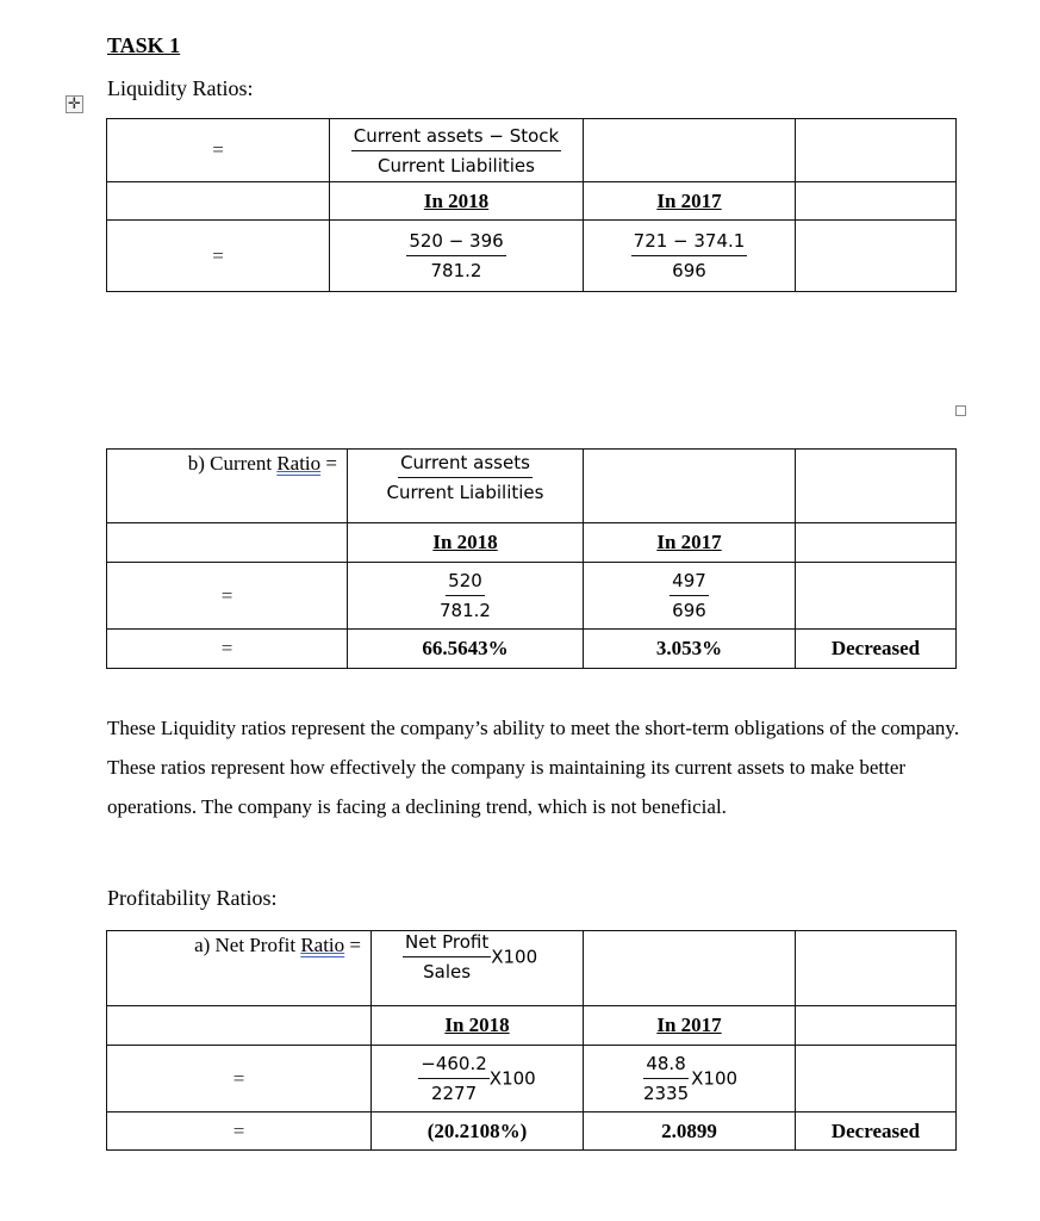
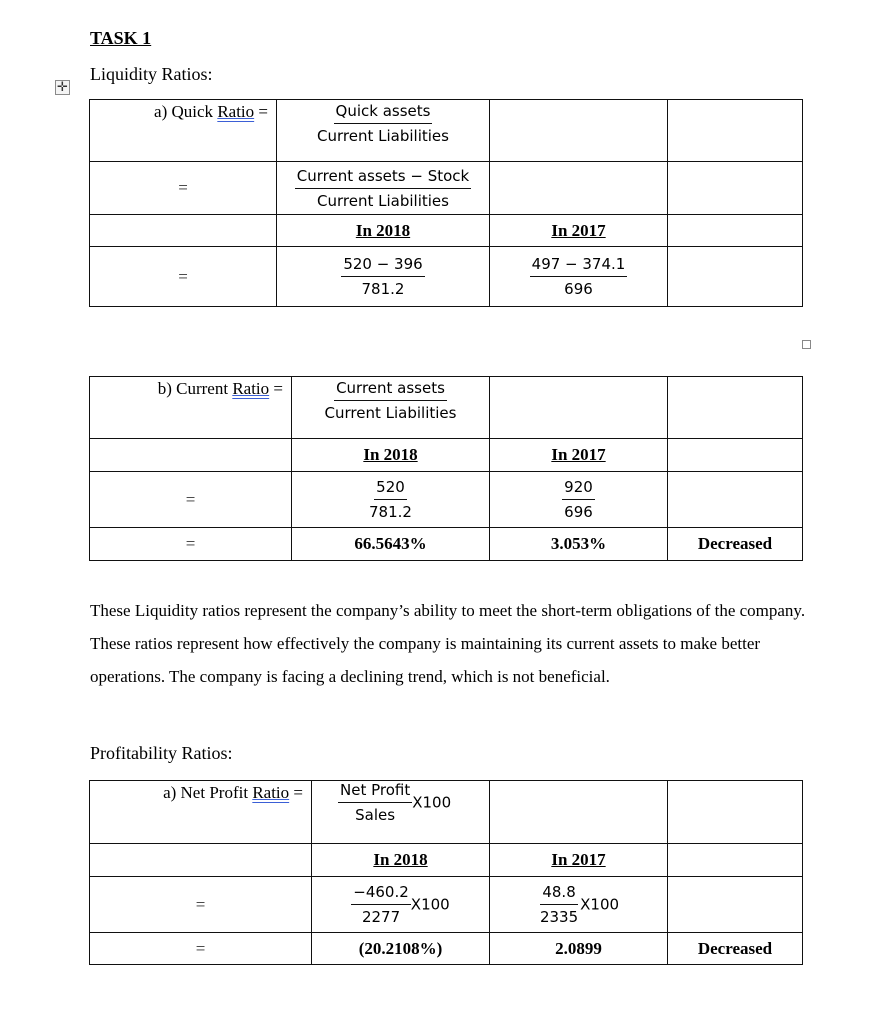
  TASK 1
  Liquidity Ratios:
  ✛
+ a) Quick Ratio =	Quick assetsCurrent Liabilities
  =	Current assets − StockCurrent Liabilities
  	In 2018	In 2017
- =	520 − 396781.2	721 − 374.1696
+ =	520 − 396781.2	497 − 374.1696
  b) Current Ratio =	Current assetsCurrent Liabilities
  	In 2018	In 2017
- =	520781.2	497696
+ =	520781.2	920696
  =	66.5643%	3.053%	Decreased
  These Liquidity ratios represent the company’s ability to meet the short-term obligations of the company. These ratios represent how effectively the company is maintaining its current assets to make better operations. The company is facing a declining trend, which is not beneficial.
  Profitability Ratios:
  a) Net Profit Ratio =	Net ProfitSalesX100
  	In 2018	In 2017
  =	−460.22277X100	48.82335X100
  =	(20.2108%)	2.0899	Decreased
